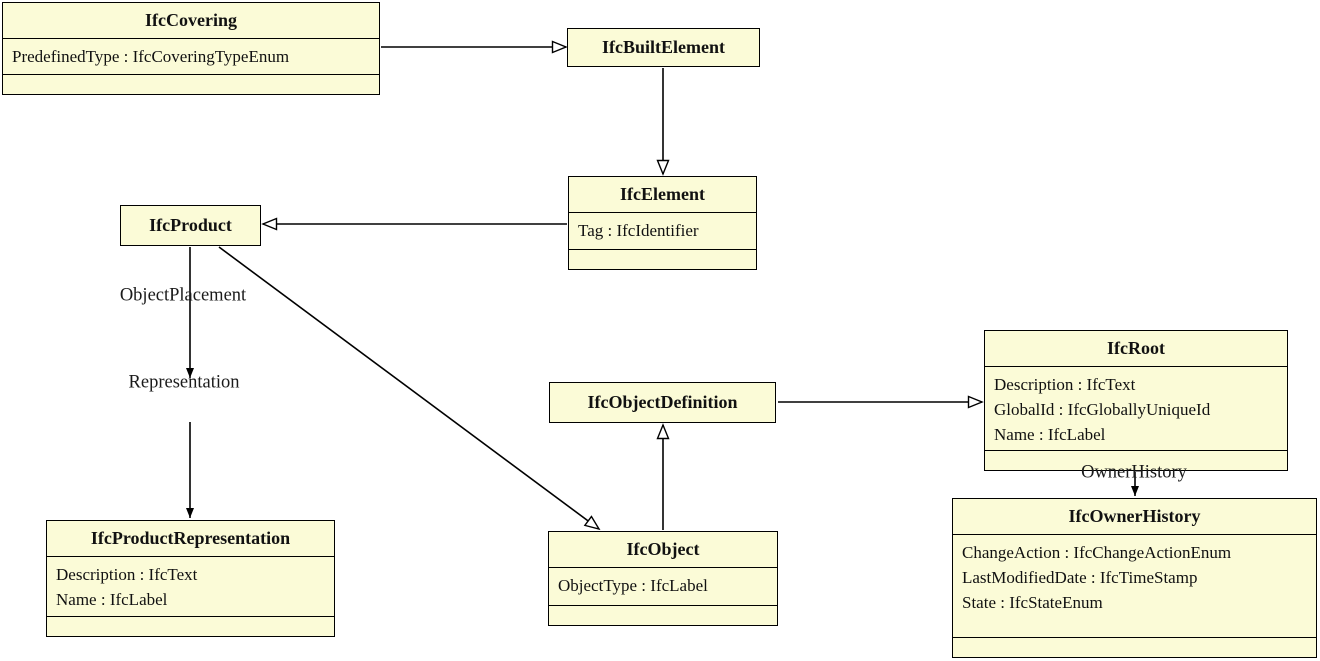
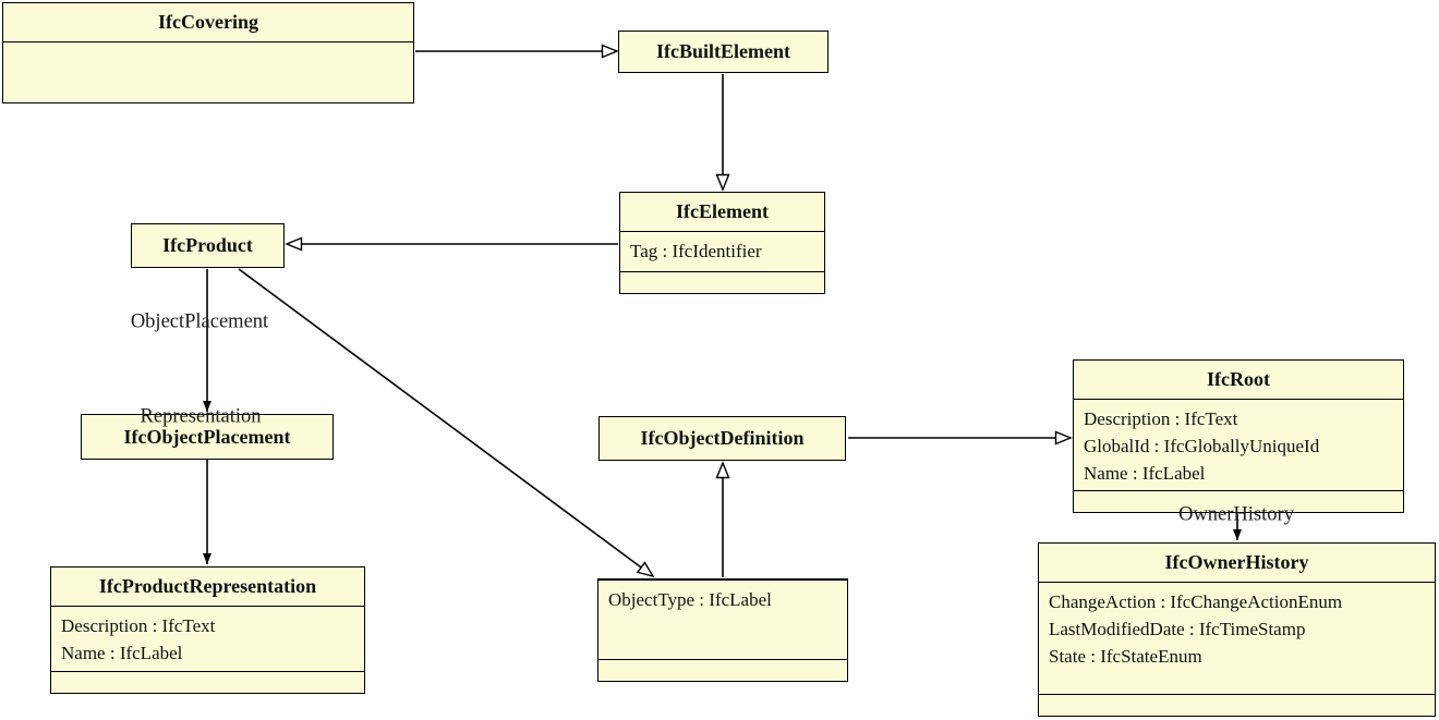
  IfcCovering
- PredefinedType : IfcCoveringTypeEnum
  IfcBuiltElement
  IfcElement
  Tag : IfcIdentifier
  IfcProduct
+ IfcObjectPlacement
  IfcProductRepresentation
  Description : IfcText
  Name : IfcLabel
  IfcObjectDefinition
- IfcObject
  ObjectType : IfcLabel
  IfcRoot
  Description : IfcText
  GlobalId : IfcGloballyUniqueId
  Name : IfcLabel
  IfcOwnerHistory
  ChangeAction : IfcChangeActionEnum
  LastModifiedDate : IfcTimeStamp
  State : IfcStateEnum
  ObjectPlacement
  Representation
  OwnerHistory
